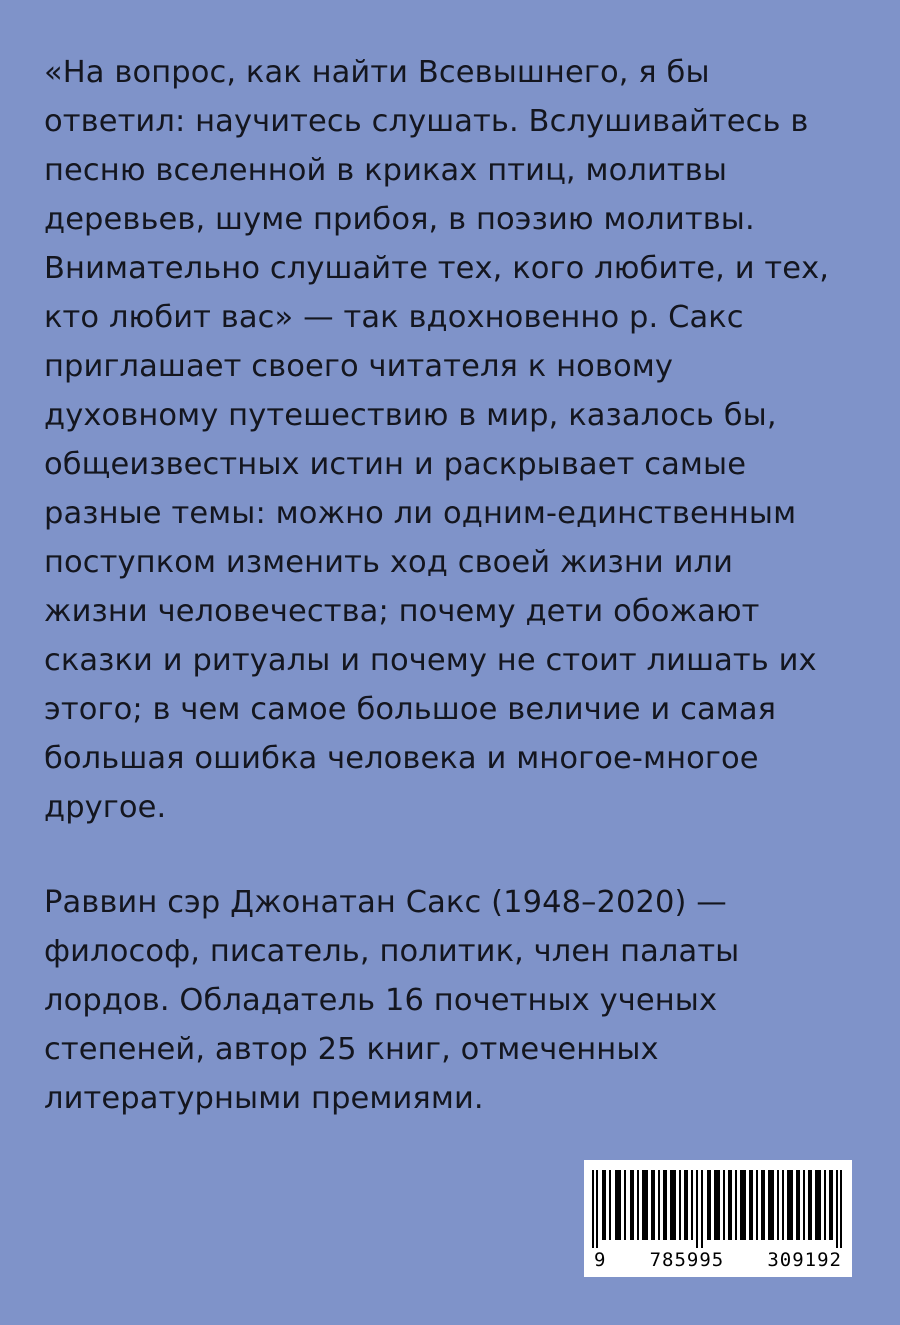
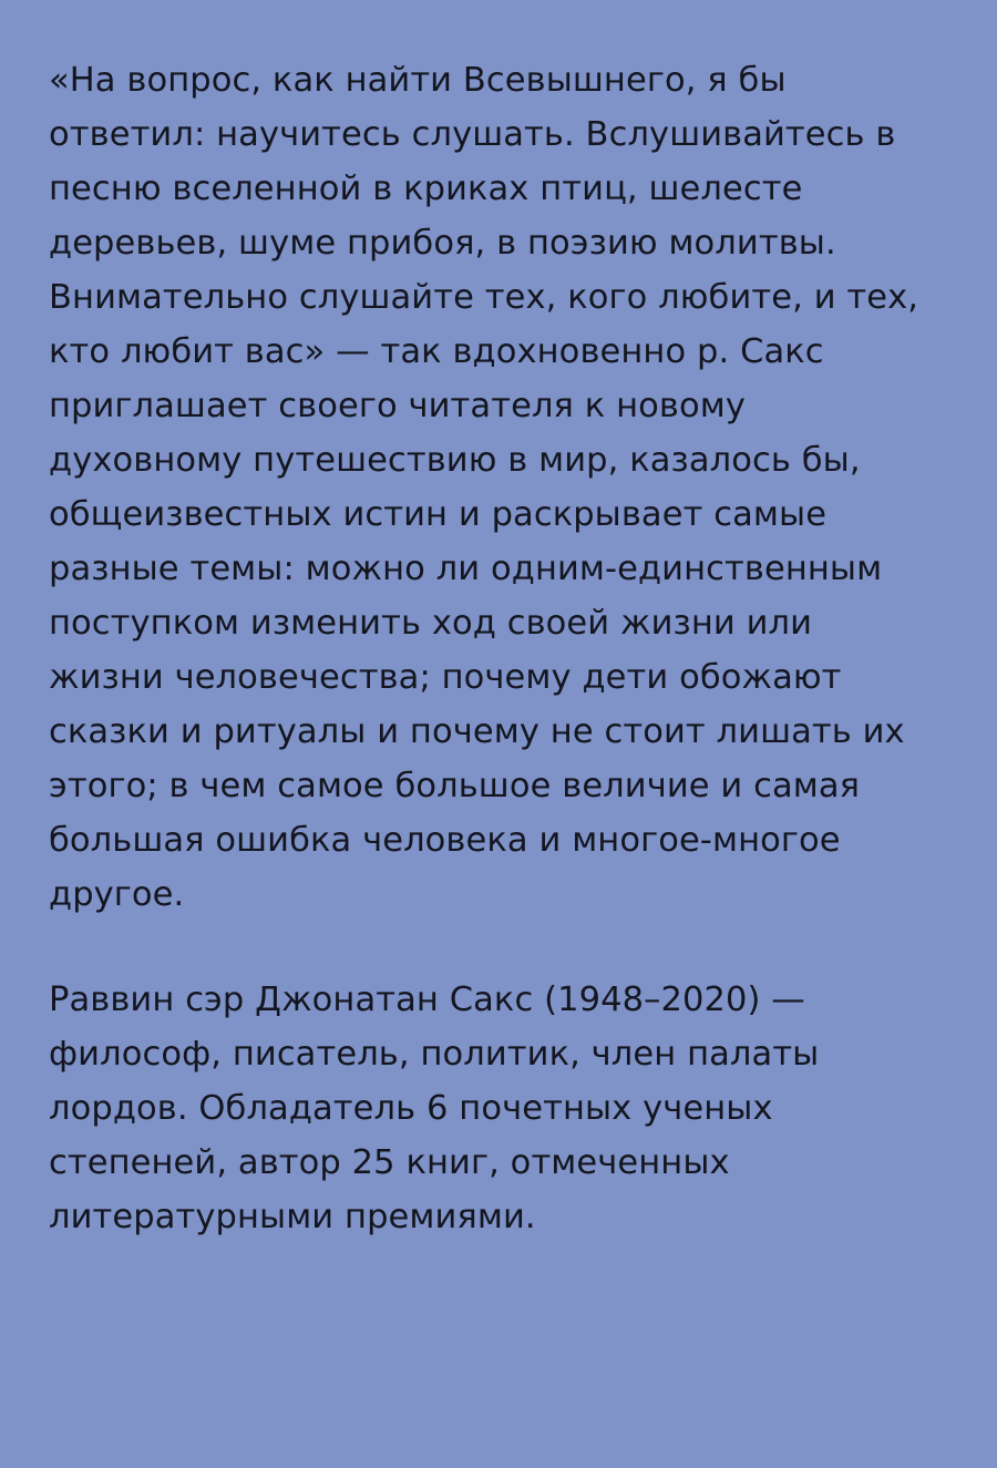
- «На вопрос, как найти Всевышнего, я бы ответил: научитесь слушать. Вслушивайтесь в песню вселенной в криках птиц, молитвы деревьев, шуме прибоя, в поэзию молитвы. Внимательно слушайте тех, кого любите, и тех, кто любит вас» — так вдохновенно р. Сакс приглашает своего читателя к новому духовному путешествию в мир, казалось бы, общеизвестных истин и раскрывает самые разные темы: можно ли одним-единственным поступком изменить ход своей жизни или жизни человечества; почему дети обожают сказки и ритуалы и почему не стоит лишать их этого; в чем самое большое величие и самая большая ошибка человека и многое-многое другое.
+ «На вопрос, как найти Всевышнего, я бы ответил: научитесь слушать. Вслушивайтесь в песню вселенной в криках птиц, шелесте деревьев, шуме прибоя, в поэзию молитвы. Внимательно слушайте тех, кого любите, и тех, кто любит вас» — так вдохновенно р. Сакс приглашает своего читателя к новому духовному путешествию в мир, казалось бы, общеизвестных истин и раскрывает самые разные темы: можно ли одним-единственным поступком изменить ход своей жизни или жизни человечества; почему дети обожают сказки и ритуалы и почему не стоит лишать их этого; в чем самое большое величие и самая большая ошибка человека и многое-многое другое.
- Раввин сэр Джонатан Сакс (1948–2020) — философ, писатель, политик, член палаты лордов. Обладатель 16 почетных ученых степеней, автор 25 книг, отмеченных литературными премиями.
+ Раввин сэр Джонатан Сакс (1948–2020) — философ, писатель, политик, член палаты лордов. Обладатель 6 почетных ученых степеней, автор 25 книг, отмеченных литературными премиями.
- 9
- 785995
- 309192
